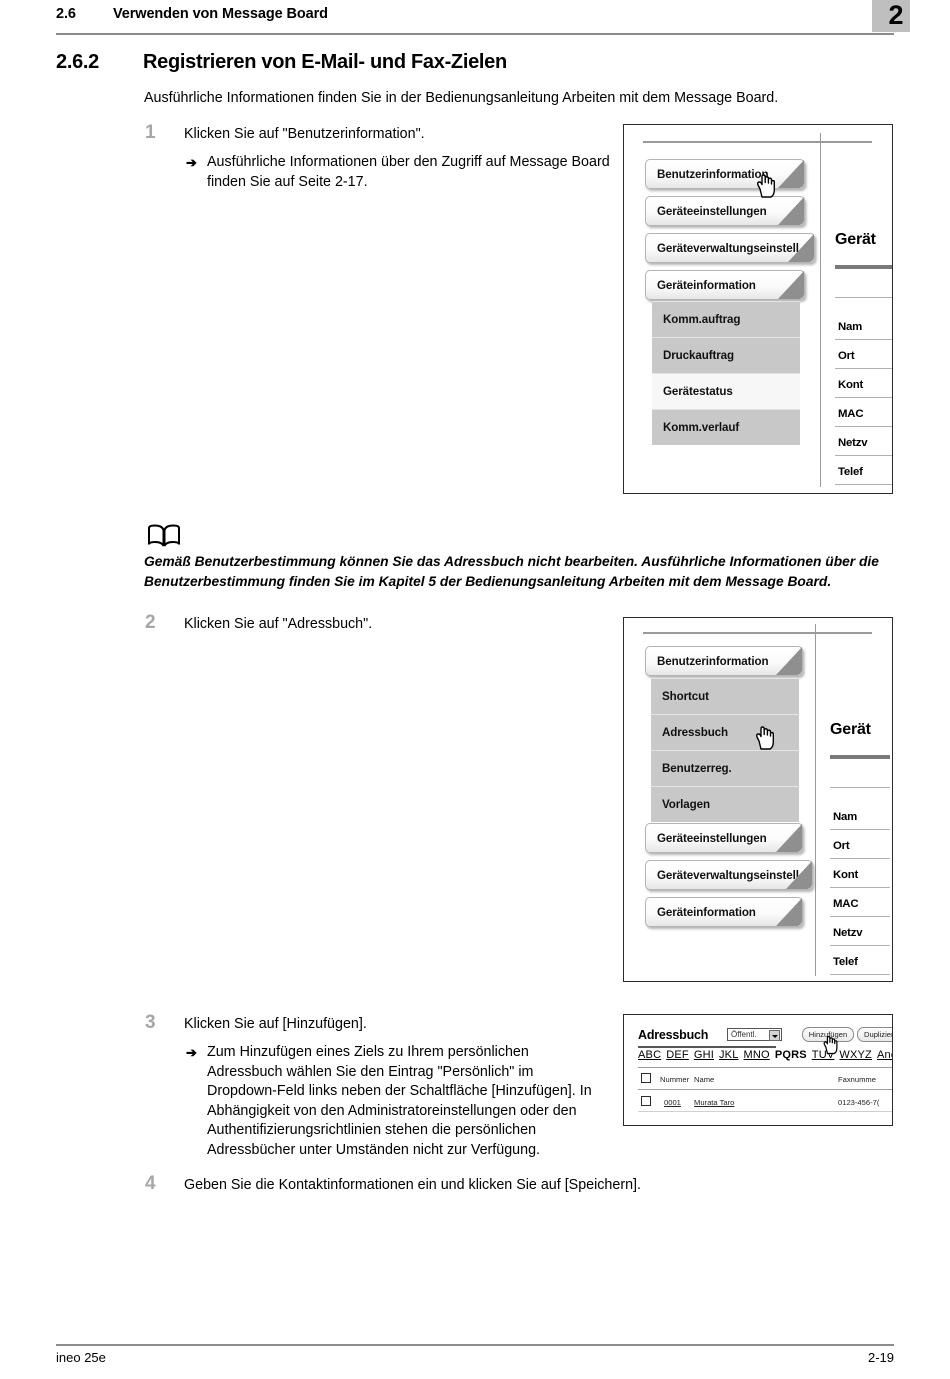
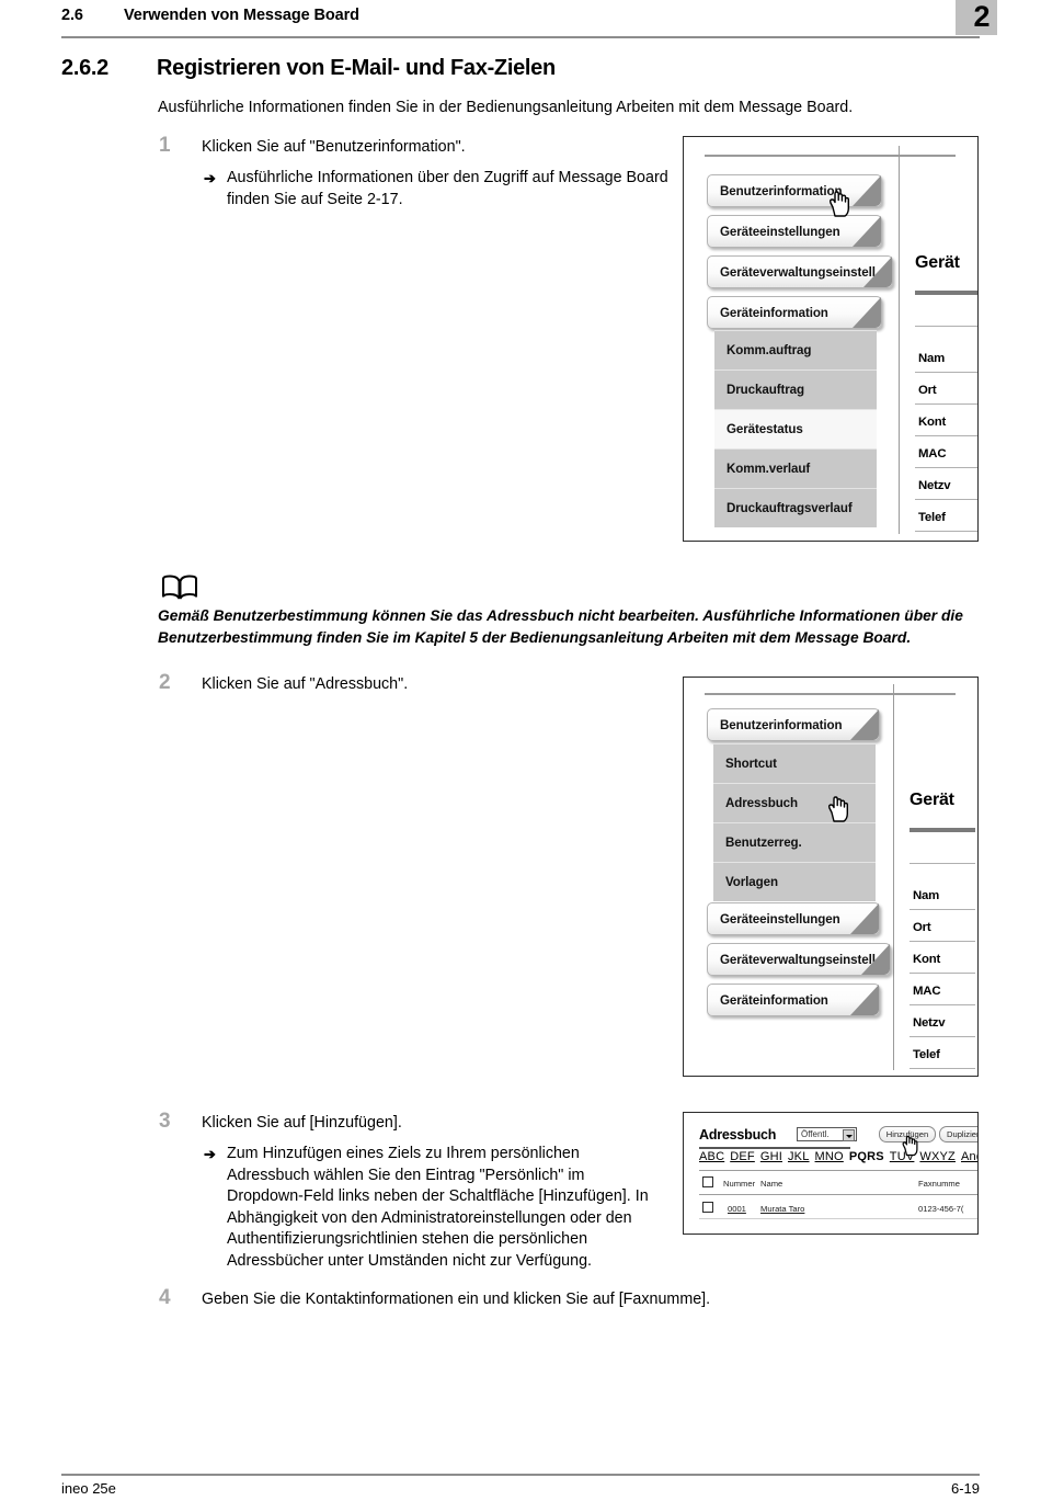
  2.6
  Verwenden von Message Board
  2
  2.6.2
  Registrieren von E-Mail- und Fax-Zielen
  Ausführliche Informationen finden Sie in der Bedienungsanleitung Arbeiten mit dem Message Board.
  1
  Klicken Sie auf "Benutzerinformation".
  ➔
  Ausführliche Informationen über den Zugriff auf Message Board finden Sie auf Seite 2-17.
  Benutzerinformation
  Geräteeinstellungen
  Geräteverwaltungseinstell.
  Geräteinformation
  Komm.auftrag
  Druckauftrag
  Gerätestatus
  Komm.verlauf
+ Druckauftragsverlauf
  Gerät
  Nam
  Ort
  Kont
  MAC
  Netzv
  Telef
  Gemäß Benutzerbestimmung können Sie das Adressbuch nicht bearbeiten. Ausführliche Informationen über die Benutzerbestimmung finden Sie im Kapitel 5 der Bedienungsanleitung Arbeiten mit dem Message Board.
  2
  Klicken Sie auf "Adressbuch".
  Benutzerinformation
  Shortcut
  Adressbuch
  Benutzerreg.
  Vorlagen
  Geräteeinstellungen
  Geräteverwaltungseinstell.
  Geräteinformation
  Gerät
  Nam
  Ort
  Kont
  MAC
  Netzv
  Telef
  3
  Klicken Sie auf [Hinzufügen].
  ➔
  Zum Hinzufügen eines Ziels zu Ihrem persönlichen Adressbuch wählen Sie den Eintrag "Persönlich" im Dropdown-Feld links neben der Schaltfläche [Hinzufügen]. In Abhängigkeit von den Administratoreinstellungen oder den Authentifizierungsrichtlinien stehen die persönlichen Adressbücher unter Umständen nicht zur Verfügung.
  Adressbuch
  Öffentl.
  Hinzufügen
  Duplizie
  ABC DEF GHI JKL MNO PQRS TUV WXYZ An
  Nummer
  Name
  Faxnumme
  0001
  Murata Taro
  0123-456-7(
  4
- Geben Sie die Kontaktinformationen ein und klicken Sie auf [Speichern].
+ Geben Sie die Kontaktinformationen ein und klicken Sie auf [Faxnumme].
  ineo 25e
- 2-19
+ 6-19
